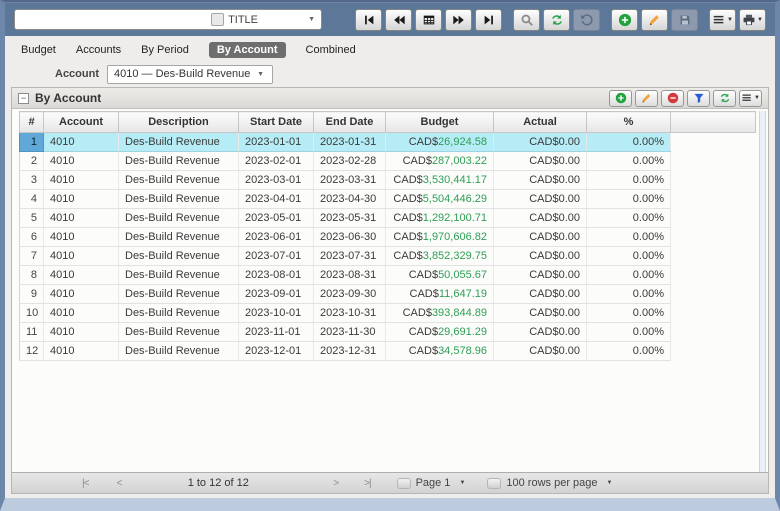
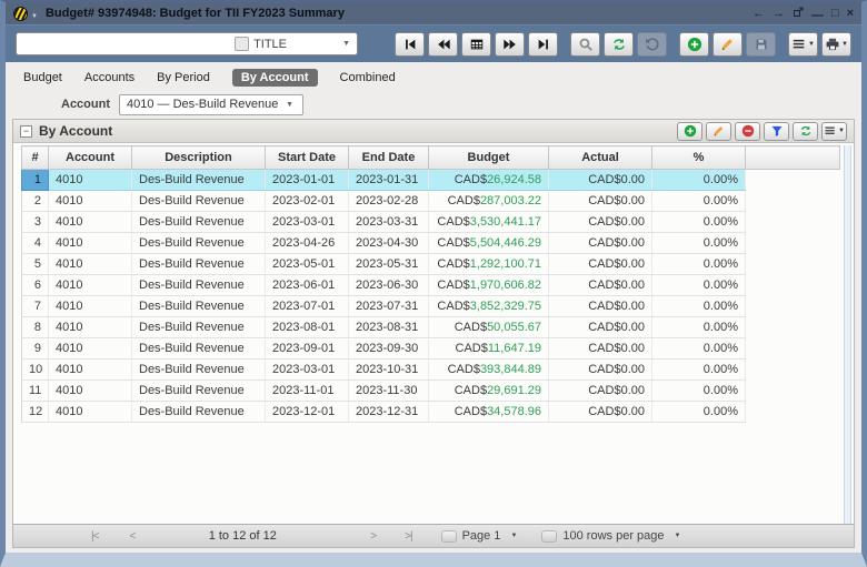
+ Budget# 93974948: Budget for TII FY2023 Summary
+ ←
+ →
+ —
+ □
+ ×
  TITLE
  Budget
  Accounts
  By Period
  By Account
  Combined
  Account
  4010 — Des-Build Revenue
  −
  By Account
  	#	Account	Description	Start Date	End Date	Budget	Actual	%
  1	4010	Des-Build Revenue	2023-01-01	2023-01-31	CAD$26,924.58	CAD$0.00	0.00%
  2	4010	Des-Build Revenue	2023-02-01	2023-02-28	CAD$287,003.22	CAD$0.00	0.00%
  3	4010	Des-Build Revenue	2023-03-01	2023-03-31	CAD$3,530,441.17	CAD$0.00	0.00%
- 4	4010	Des-Build Revenue	2023-04-01	2023-04-30	CAD$5,504,446.29	CAD$0.00	0.00%
+ 4	4010	Des-Build Revenue	2023-04-26	2023-04-30	CAD$5,504,446.29	CAD$0.00	0.00%
  5	4010	Des-Build Revenue	2023-05-01	2023-05-31	CAD$1,292,100.71	CAD$0.00	0.00%
  6	4010	Des-Build Revenue	2023-06-01	2023-06-30	CAD$1,970,606.82	CAD$0.00	0.00%
  7	4010	Des-Build Revenue	2023-07-01	2023-07-31	CAD$3,852,329.75	CAD$0.00	0.00%
  8	4010	Des-Build Revenue	2023-08-01	2023-08-31	CAD$50,055.67	CAD$0.00	0.00%
  9	4010	Des-Build Revenue	2023-09-01	2023-09-30	CAD$11,647.19	CAD$0.00	0.00%
- 10	4010	Des-Build Revenue	2023-10-01	2023-10-31	CAD$393,844.89	CAD$0.00	0.00%
+ 10	4010	Des-Build Revenue	2023-03-01	2023-10-31	CAD$393,844.89	CAD$0.00	0.00%
  11	4010	Des-Build Revenue	2023-11-01	2023-11-30	CAD$29,691.29	CAD$0.00	0.00%
  12	4010	Des-Build Revenue	2023-12-01	2023-12-31	CAD$34,578.96	CAD$0.00	0.00%
  |<
  <
  1 to 12 of 12
  >
  >|
  Page 1
  100 rows per page
